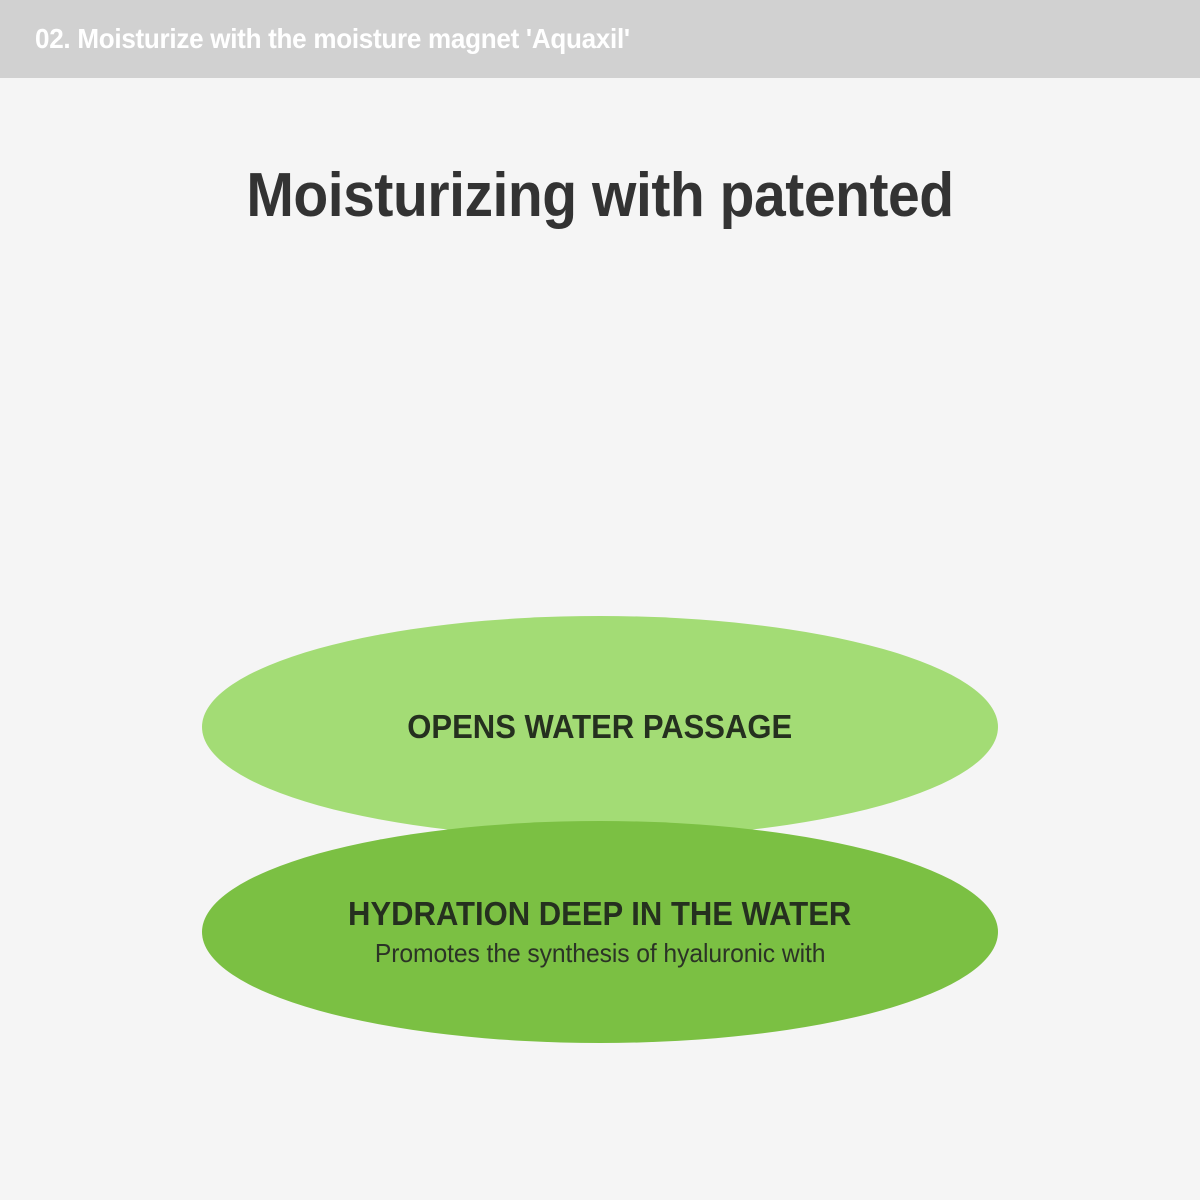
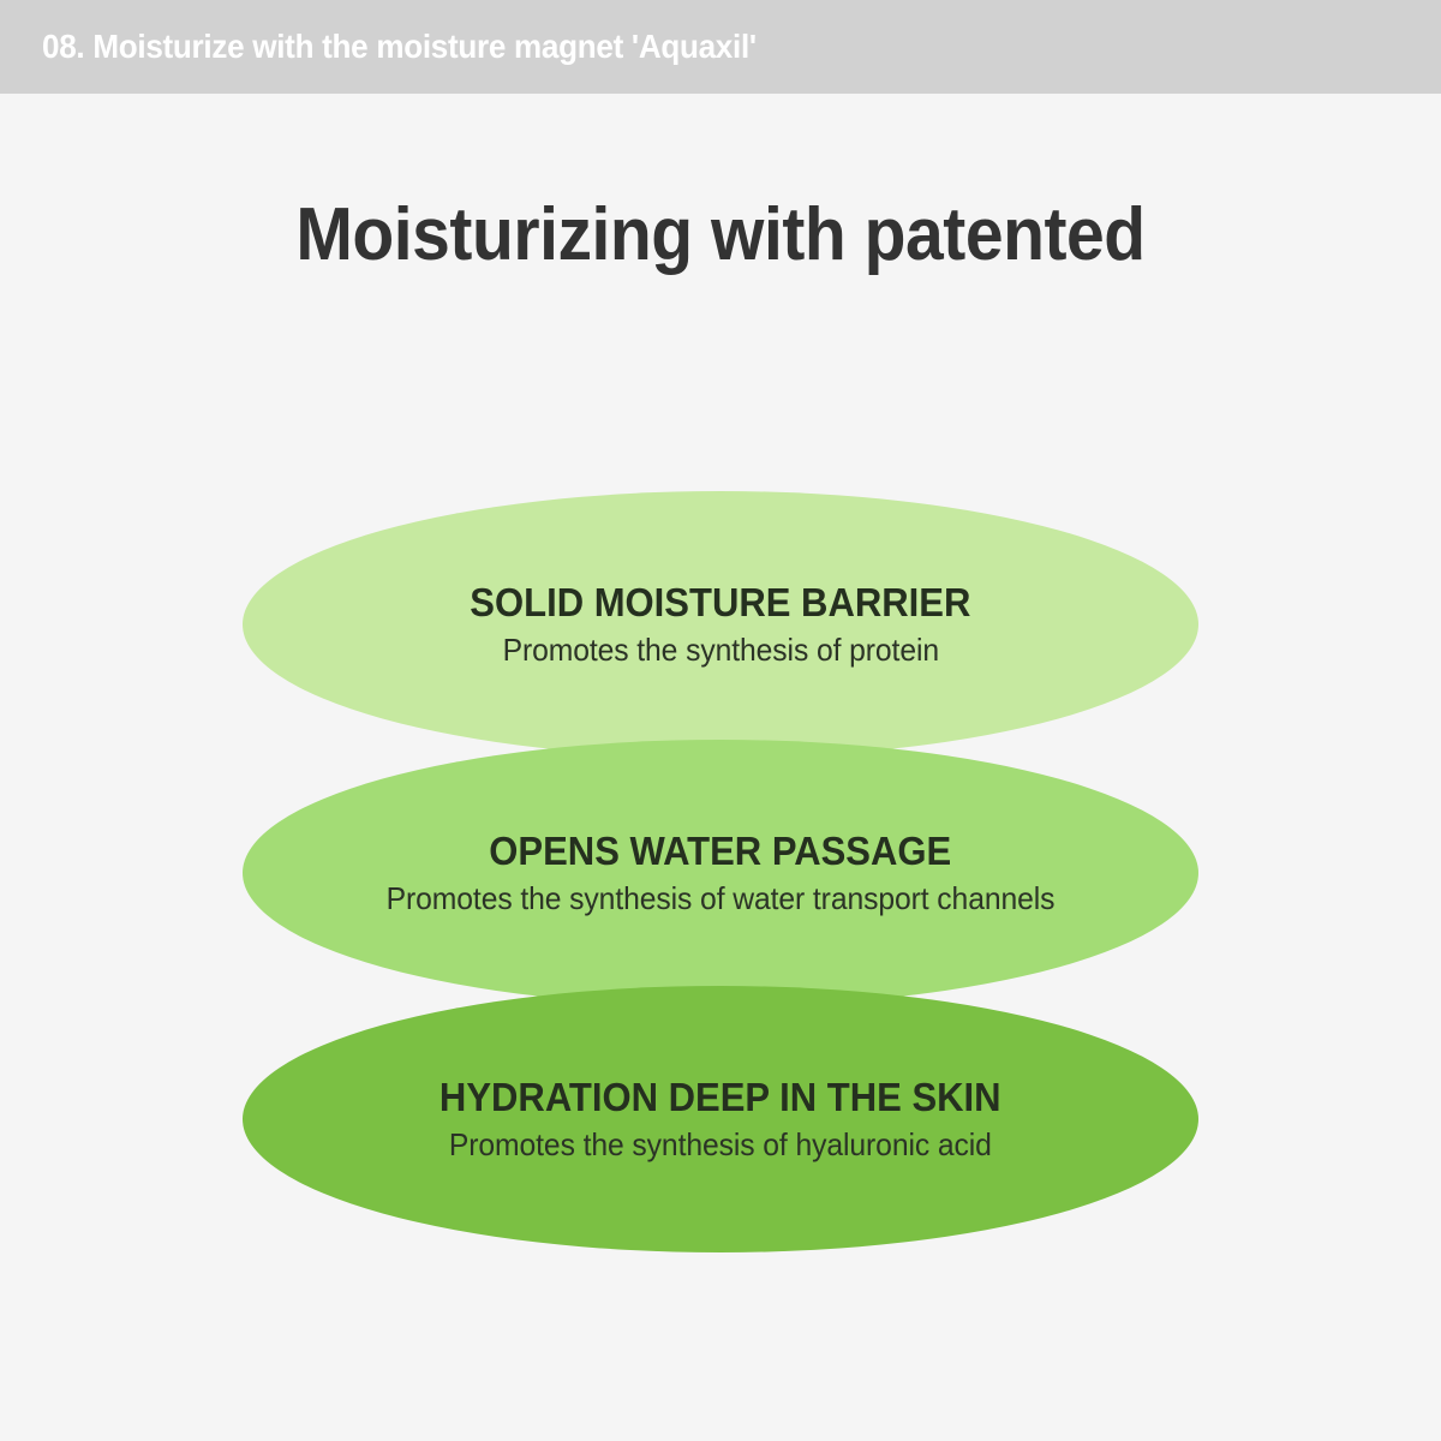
- 02. Moisturize with the moisture magnet 'Aquaxil'
+ 08. Moisturize with the moisture magnet 'Aquaxil'
  Moisturizing with patented
+ SOLID MOISTURE BARRIER
+ Promotes the synthesis of protein
  OPENS WATER PASSAGE
+ Promotes the synthesis of water transport channels
- HYDRATION DEEP IN THE WATER
+ HYDRATION DEEP IN THE SKIN
- Promotes the synthesis of hyaluronic with
+ Promotes the synthesis of hyaluronic acid
